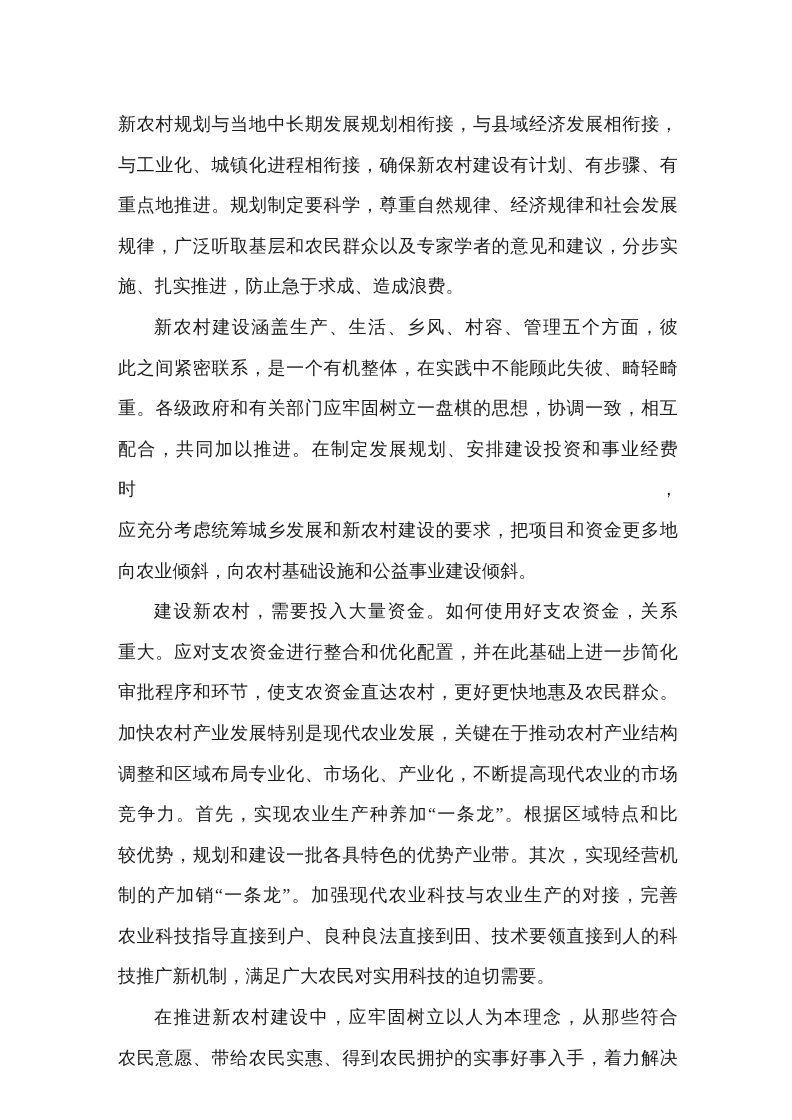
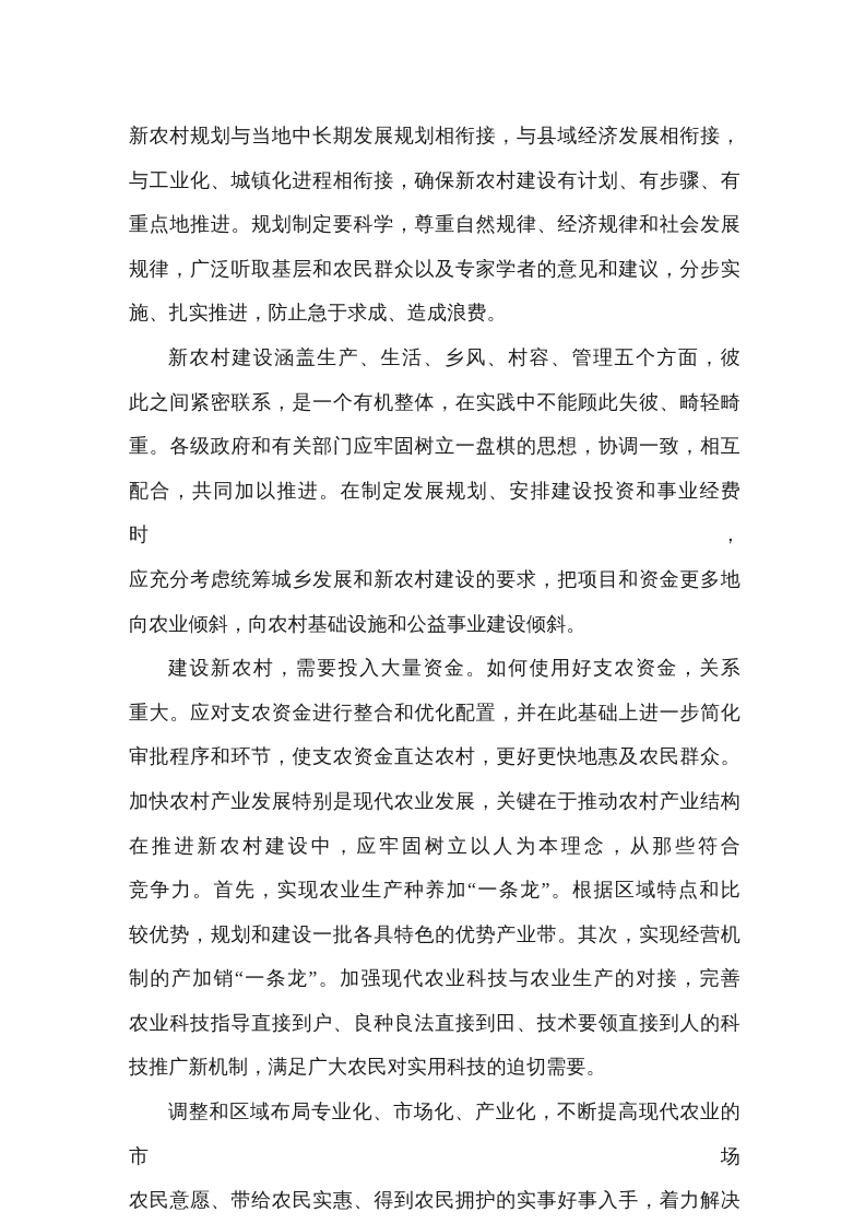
  新农村规划与当地中长期发展规划相衔接，与县域经济发展相衔接，
  与工业化、城镇化进程相衔接，确保新农村建设有计划、有步骤、有
  重点地推进。规划制定要科学，尊重自然规律、经济规律和社会发展
  规律，广泛听取基层和农民群众以及专家学者的意见和建议，分步实
  施、扎实推进，防止急于求成、造成浪费。
  新农村建设涵盖生产、生活、乡风、村容、管理五个方面，彼
  此之间紧密联系，是一个有机整体，在实践中不能顾此失彼、畸轻畸
  重。各级政府和有关部门应牢固树立一盘棋的思想，协调一致，相互
  配合，共同加以推进。在制定发展规划、安排建设投资和事业经费时，
  应充分考虑统筹城乡发展和新农村建设的要求，把项目和资金更多地
  向农业倾斜，向农村基础设施和公益事业建设倾斜。
  建设新农村，需要投入大量资金。如何使用好支农资金，关系
  重大。应对支农资金进行整合和优化配置，并在此基础上进一步简化
  审批程序和环节，使支农资金直达农村，更好更快地惠及农民群众。
  加快农村产业发展特别是现代农业发展，关键在于推动农村产业结构
- 调整和区域布局专业化、市场化、产业化，不断提高现代农业的市场
+ 在推进新农村建设中，应牢固树立以人为本理念，从那些符合
  竞争力。首先，实现农业生产种养加“一条龙”。根据区域特点和比
  较优势，规划和建设一批各具特色的优势产业带。其次，实现经营机
  制的产加销“一条龙”。加强现代农业科技与农业生产的对接，完善
  农业科技指导直接到户、良种良法直接到田、技术要领直接到人的科
  技推广新机制，满足广大农民对实用科技的迫切需要。
- 在推进新农村建设中，应牢固树立以人为本理念，从那些符合
+ 调整和区域布局专业化、市场化、产业化，不断提高现代农业的市场
  农民意愿、带给农民实惠、得到农民拥护的实事好事入手，着力解决
